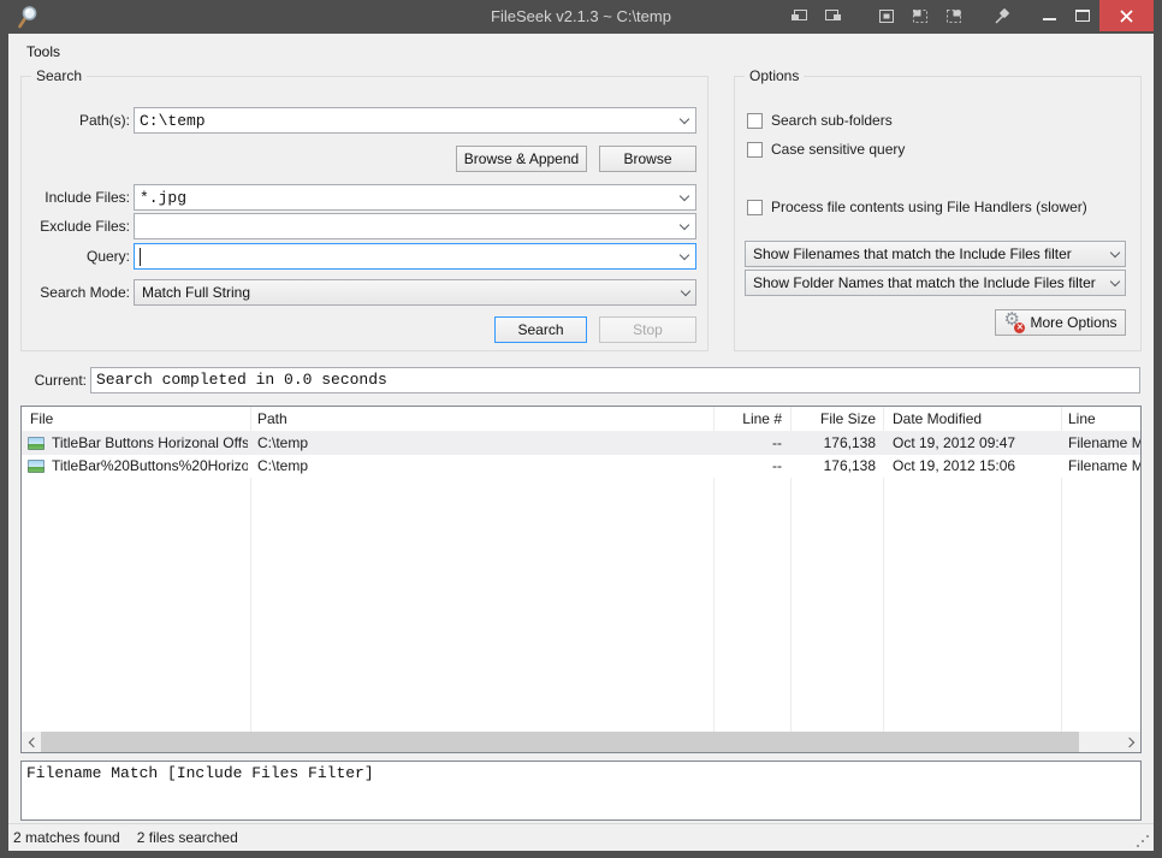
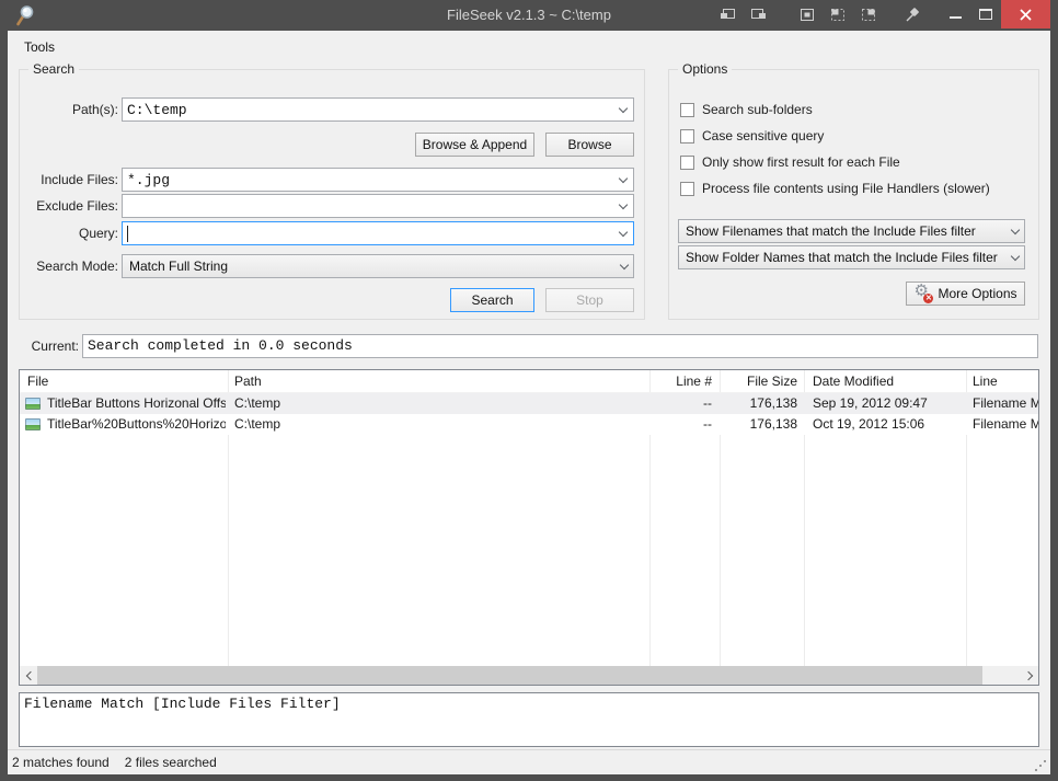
  FileSeek v2.1.3 ~ C:\temp
  Tools
  Search
  Path(s):
  C:\temp
  Browse & Append
  Browse
  Include Files:
  *.jpg
  Exclude Files:
  Query:
  Search Mode:
  Match Full String
  Search
  Stop
  Options
  Search sub-folders
  Case sensitive query
+ Only show first result for each File
  Process file contents using File Handlers (slower)
  Show Filenames that match the Include Files filter
  Show Folder Names that match the Include Files filter
  ⚙
  More Options
  Current:
  Search completed in 0.0 seconds
  File
  Path
  Line #
  File Size
  Date Modified
  Line
  TitleBar Buttons Horizonal Offs
  C:\temp
  --
  176,138
- Oct 19, 2012 09:47
+ Sep 19, 2012 09:47
  Filename M
  TitleBar%20Buttons%20Horizo
  C:\temp
  --
  176,138
  Oct 19, 2012 15:06
  Filename M
  Filename Match [Include Files Filter]
  2 matches found
  2 files searched
